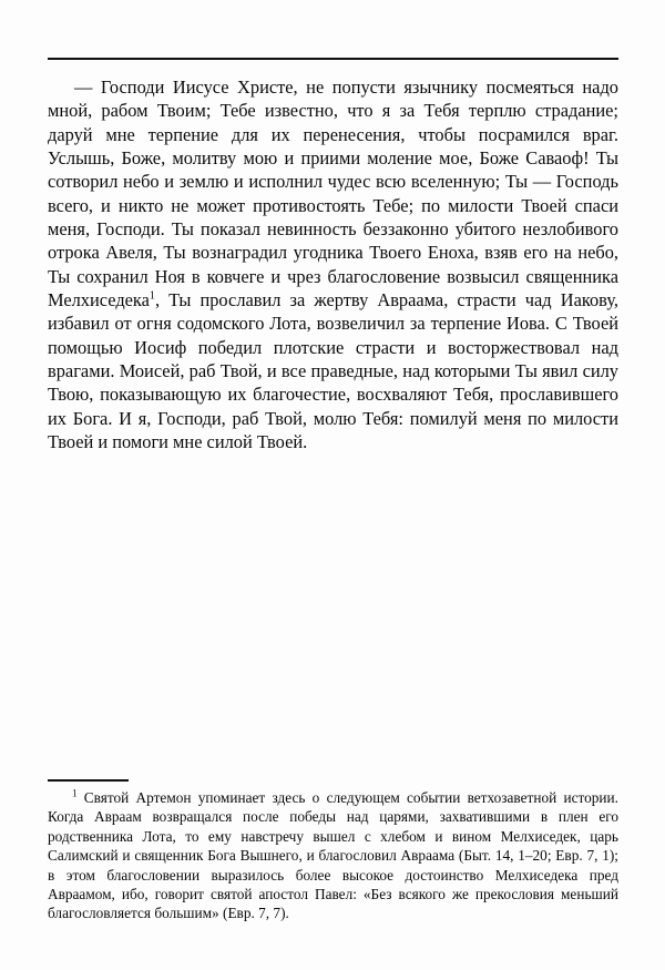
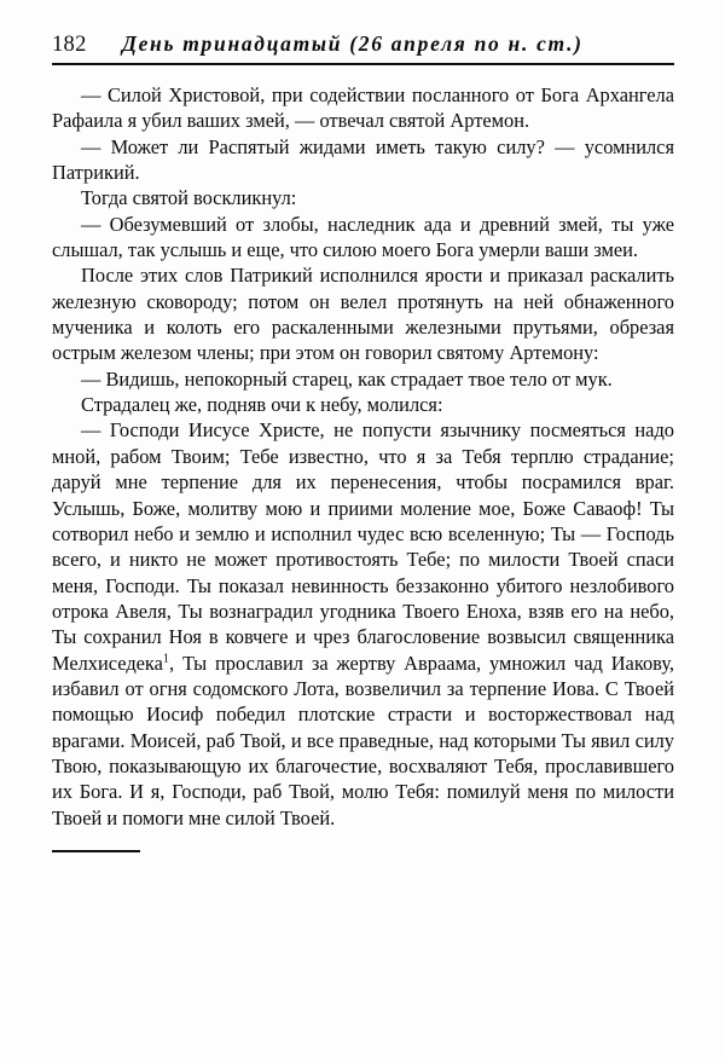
+ 182
+ День тринадцатый (26 апреля по н. ст.)
+ — Силой Христовой, при содействии посланного от Бога Архангела Рафаила я убил ваших змей, — отвечал святой Артемон.
+ — Может ли Распятый жидами иметь такую силу? — усомнился Патрикий.
+ Тогда святой воскликнул:
+ — Обезумевший от злобы, наследник ада и древний змей, ты уже слышал, так услышь и еще, что силою моего Бога умерли ваши змеи.
+ После этих слов Патрикий исполнился ярости и приказал раскалить железную сковороду; потом он велел протянуть на ней обнаженного мученика и колоть его раскаленными железными прутьями, обрезая острым железом члены; при этом он говорил святому Артемону:
+ — Видишь, непокорный старец, как страдает твое тело от мук.
+ Страдалец же, подняв очи к небу, молился:
- — Господи Иисусе Христе, не попусти язычнику посмеяться надо мной, рабом Твоим; Тебе известно, что я за Тебя терплю страдание; даруй мне терпение для их перенесения, чтобы посрамился враг. Услышь, Боже, молитву мою и приими моление мое, Боже Саваоф! Ты сотворил небо и землю и исполнил чудес всю вселенную; Ты — Господь всего, и никто не может противостоять Тебе; по милости Твоей спаси меня, Господи. Ты показал невинность беззаконно убитого незлобивого отрока Авеля, Ты вознаградил угодника Твоего Еноха, взяв его на небо, Ты сохранил Ноя в ковчеге и чрез благословение возвысил священника Мелхиседека1, Ты прославил за жертву Авраама, страсти чад Иакову, избавил от огня содомского Лота, возвеличил за терпение Иова. С Твоей помощью Иосиф победил плотские страсти и восторжествовал над врагами. Моисей, раб Твой, и все праведные, над которыми Ты явил силу Твою, показывающую их благочестие, восхваляют Тебя, прославившего их Бога. И я, Господи, раб Твой, молю Тебя: помилуй меня по милости Твоей и помоги мне силой Твоей.
+ — Господи Иисусе Христе, не попусти язычнику посмеяться надо мной, рабом Твоим; Тебе известно, что я за Тебя терплю страдание; даруй мне терпение для их перенесения, чтобы посрамился враг. Услышь, Боже, молитву мою и приими моление мое, Боже Саваоф! Ты сотворил небо и землю и исполнил чудес всю вселенную; Ты — Господь всего, и никто не может противостоять Тебе; по милости Твоей спаси меня, Господи. Ты показал невинность беззаконно убитого незлобивого отрока Авеля, Ты вознаградил угодника Твоего Еноха, взяв его на небо, Ты сохранил Ноя в ковчеге и чрез благословение возвысил священника Мелхиседека1, Ты прославил за жертву Авраама, умножил чад Иакову, избавил от огня содомского Лота, возвеличил за терпение Иова. С Твоей помощью Иосиф победил плотские страсти и восторжествовал над врагами. Моисей, раб Твой, и все праведные, над которыми Ты явил силу Твою, показывающую их благочестие, восхваляют Тебя, прославившего их Бога. И я, Господи, раб Твой, молю Тебя: помилуй меня по милости Твоей и помоги мне силой Твоей.
- 1 Святой Артемон упоминает здесь о следующем событии ветхозаветной истории. Когда Авраам возвращался после победы над царями, захватившими в плен его родственника Лота, то ему навстречу вышел с хлебом и вином Мелхиседек, царь Салимский и священник Бога Вышнего, и благословил Авраама (Быт. 14, 1–20; Евр. 7, 1); в этом благословении выразилось более высокое достоинство Мелхиседека пред Авраамом, ибо, говорит святой апостол Павел: «Без всякого же прекословия меньший благословляется большим» (Евр. 7, 7).
